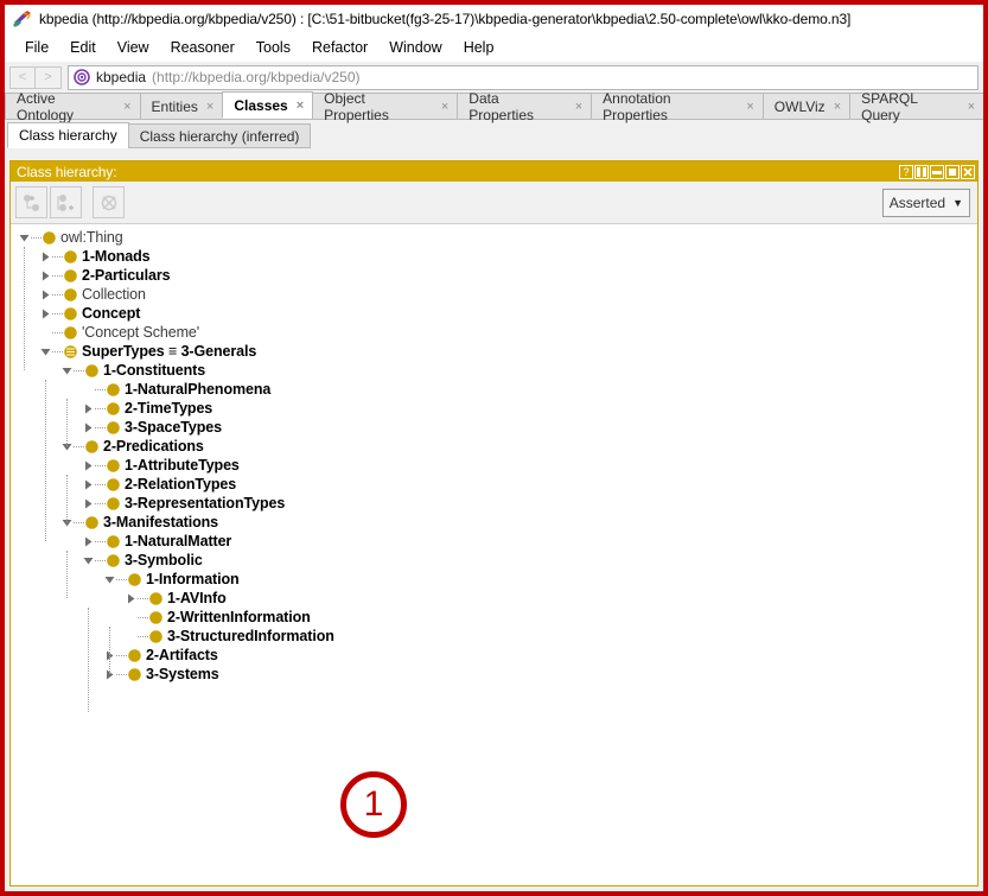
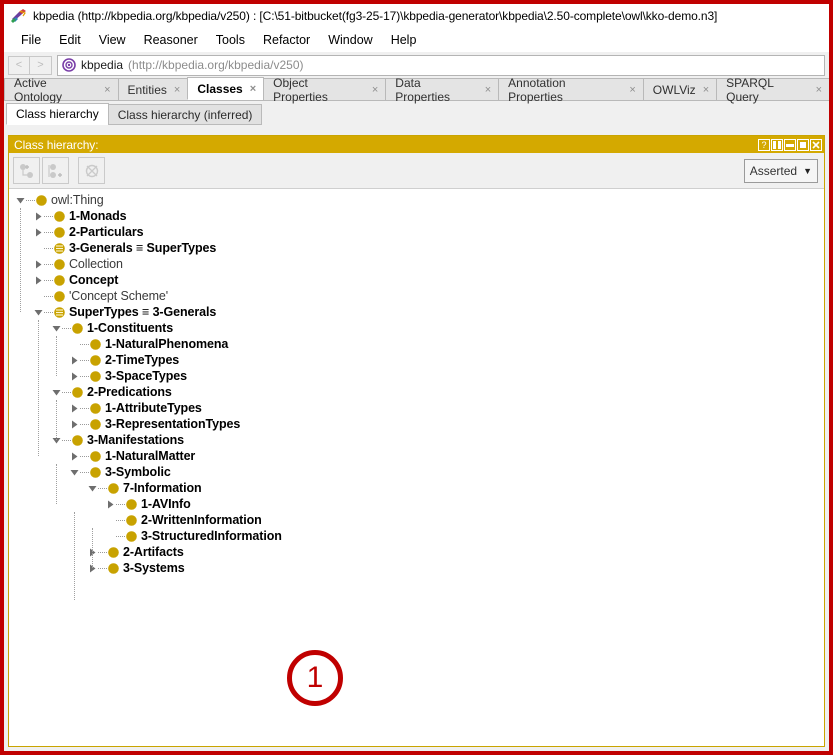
  kbpedia (http://kbpedia.org/kbpedia/v250) : [C:\51-bitbucket(fg3-25-17)\kbpedia-generator\kbpedia\2.50-complete\owl\kko-demo.n3]
  File
  Edit
  View
  Reasoner
  Tools
  Refactor
  Window
  Help
  <
  >
  kbpedia
  (http://kbpedia.org/kbpedia/v250)
  Active Ontology
  ×
  Entities
  ×
  Classes
  ×
  Object Properties
  ×
  Data Properties
  ×
  Annotation Properties
  ×
  OWLViz
  ×
  SPARQL Query
  ×
  Class hierarchy
  Class hierarchy (inferred)
  Class hierarchy:
  ?
  Asserted
  ▼
  owl:Thing
  1-Monads
  2-Particulars
+ 3-Generals ≡ SuperTypes
  Collection
  Concept
  'Concept Scheme'
  SuperTypes ≡ 3-Generals
  1-Constituents
  1-NaturalPhenomena
  2-TimeTypes
  3-SpaceTypes
  2-Predications
  1-AttributeTypes
- 2-RelationTypes
  3-RepresentationTypes
  3-Manifestations
  1-NaturalMatter
  3-Symbolic
- 1-Information
+ 7-Information
  1-AVInfo
  2-WrittenInformation
  3-StructuredInformation
  2-Artifacts
  3-Systems
  1
